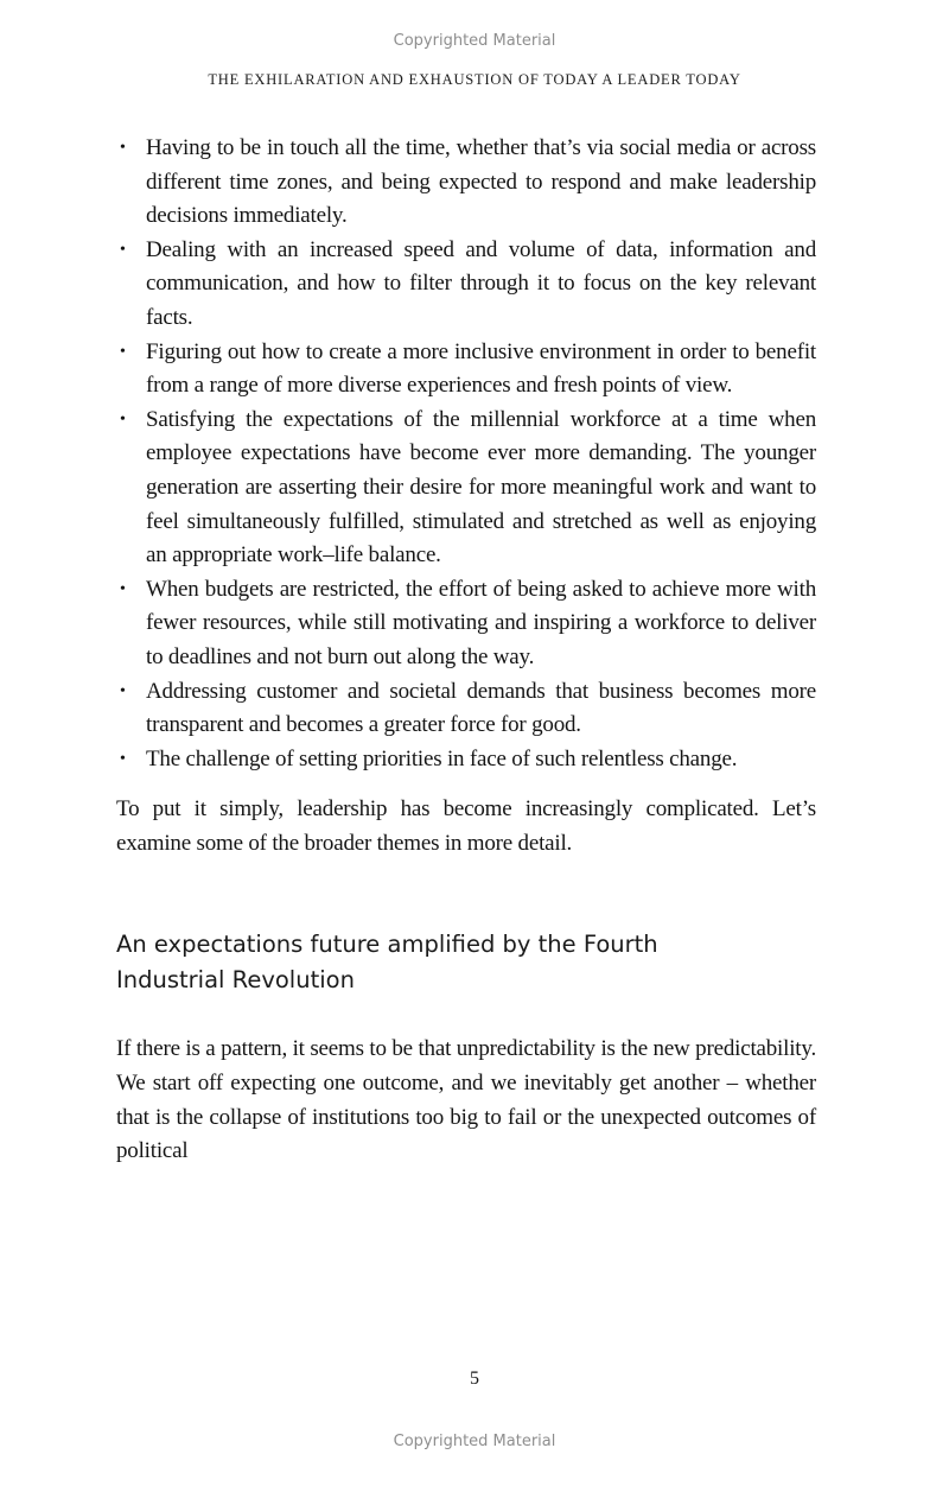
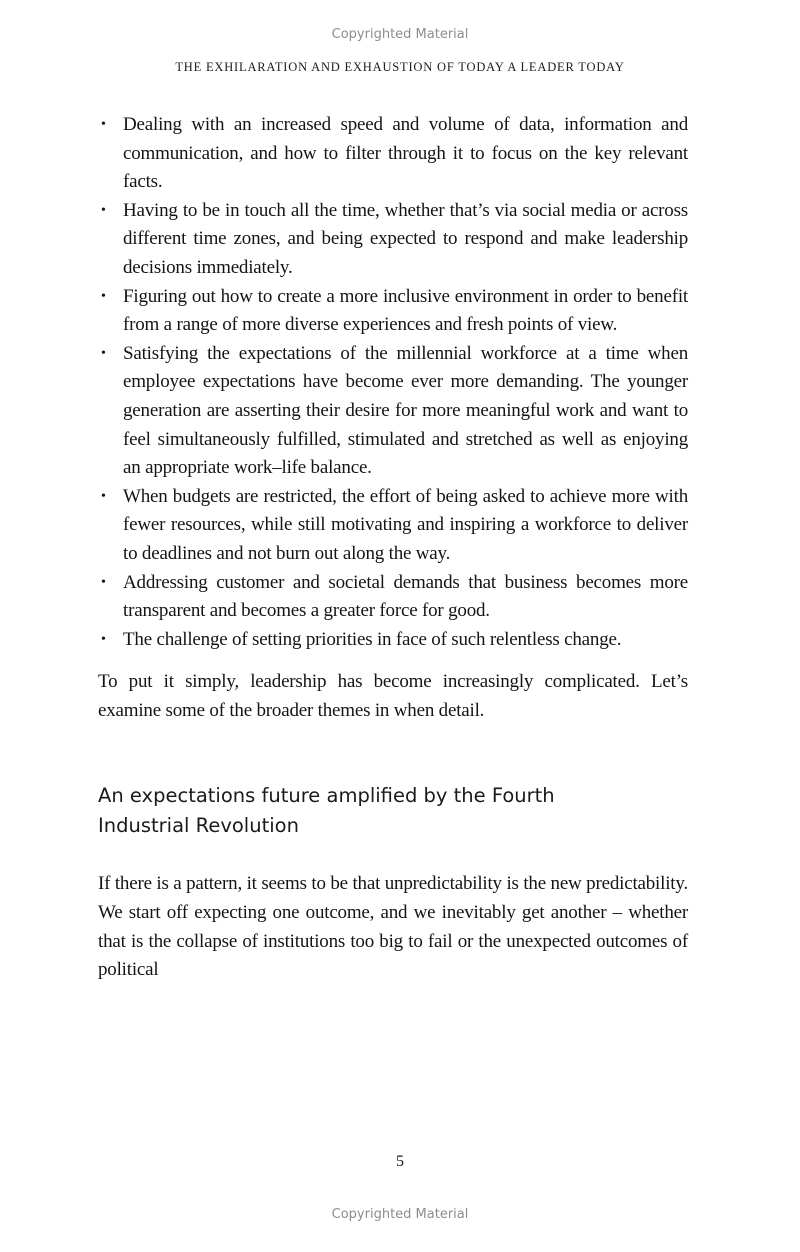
  Copyrighted Material
  THE EXHILARATION AND EXHAUSTION OF TODAY A LEADER TODAY
  •
- Having to be in touch all the time, whether that’s via social media or across different time zones, and being expected to respond and make leadership decisions immediately.
+ Dealing with an increased speed and volume of data, information and communication, and how to filter through it to focus on the key relevant facts.
  •
- Dealing with an increased speed and volume of data, information and communication, and how to filter through it to focus on the key relevant facts.
+ Having to be in touch all the time, whether that’s via social media or across different time zones, and being expected to respond and make leadership decisions immediately.
  •
  Figuring out how to create a more inclusive environment in order to benefit from a range of more diverse experiences and fresh points of view.
  •
  Satisfying the expectations of the millennial workforce at a time when employee expectations have become ever more demanding. The younger generation are asserting their desire for more meaningful work and want to feel simultaneously fulfilled, stimulated and stretched as well as enjoying an appropriate work–life balance.
  •
  When budgets are restricted, the effort of being asked to achieve more with fewer resources, while still motivating and inspiring a workforce to deliver to deadlines and not burn out along the way.
  •
  Addressing customer and societal demands that business becomes more transparent and becomes a greater force for good.
  •
  The challenge of setting priorities in face of such relentless change.
- To put it simply, leadership has become increasingly complicated. Let’s examine some of the broader themes in more detail.
+ To put it simply, leadership has become increasingly complicated. Let’s examine some of the broader themes in when detail.
  An expectations future amplified by the Fourth Industrial Revolution
  If there is a pattern, it seems to be that unpredictability is the new predictability. We start off expecting one outcome, and we inevitably get another – whether that is the collapse of institutions too big to fail or the unexpected outcomes of political
  5
  Copyrighted Material
